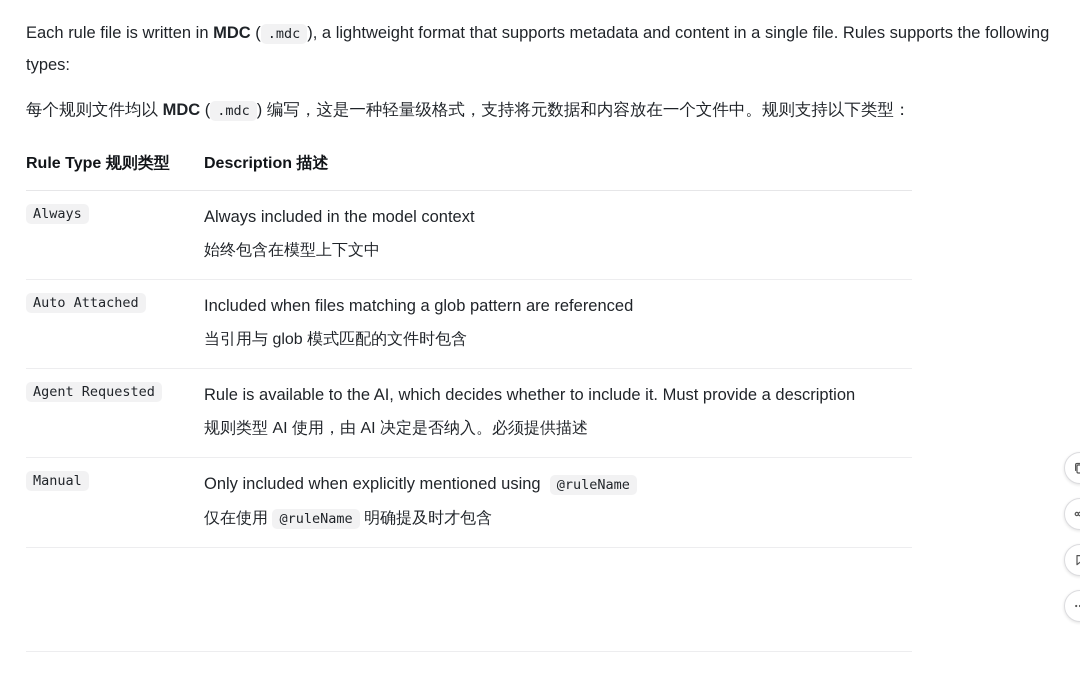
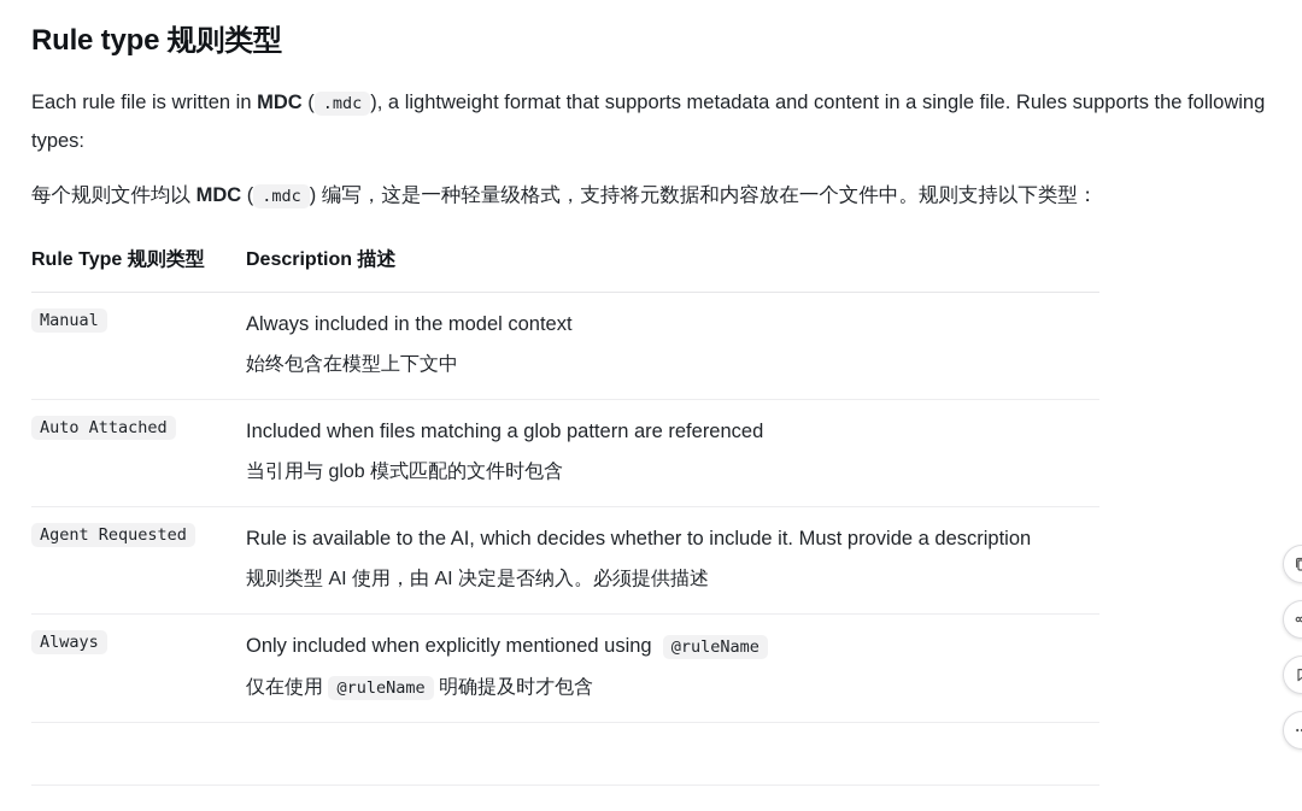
+ Rule type 规则类型
  Each rule file is written in MDC ( .mdc ), a lightweight format that supports metadata and content in a single file. Rules supports the following types:
  每个规则文件均以 MDC ( .mdc ) 编写，这是一种轻量级格式，支持将元数据和内容放在一个文件中。规则支持以下类型：
  Rule Type 规则类型	Description 描述
- Always	Always included in the model context 始终包含在模型上下文中
+ Manual	Always included in the model context 始终包含在模型上下文中
  Auto Attached	Included when files matching a glob pattern are referenced 当引用与 glob 模式匹配的文件时包含
  Agent Requested	Rule is available to the AI, which decides whether to include it. Must provide a description 规则类型 AI 使用，由 AI 决定是否纳入。必须提供描述
- Manual	Only included when explicitly mentioned using @ruleName 仅在使用 @ruleName 明确提及时才包含
+ Always	Only included when explicitly mentioned using @ruleName 仅在使用 @ruleName 明确提及时才包含
